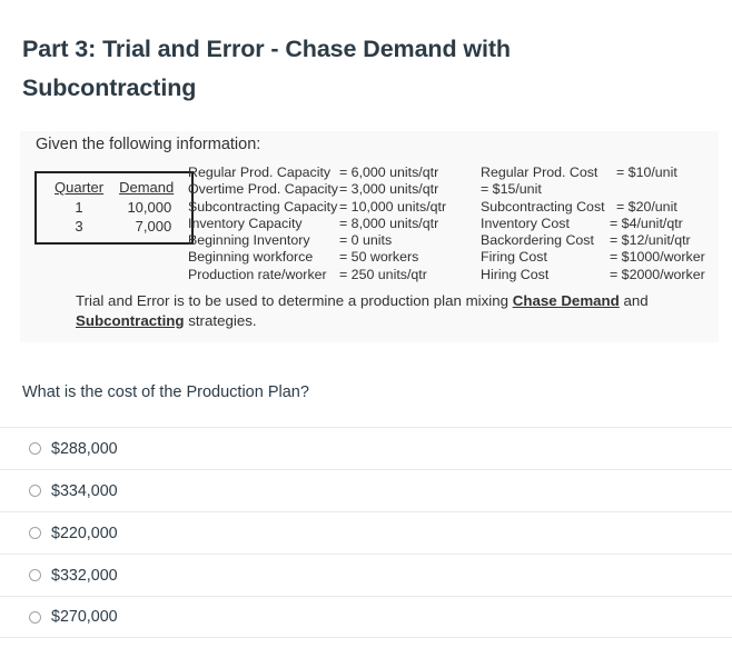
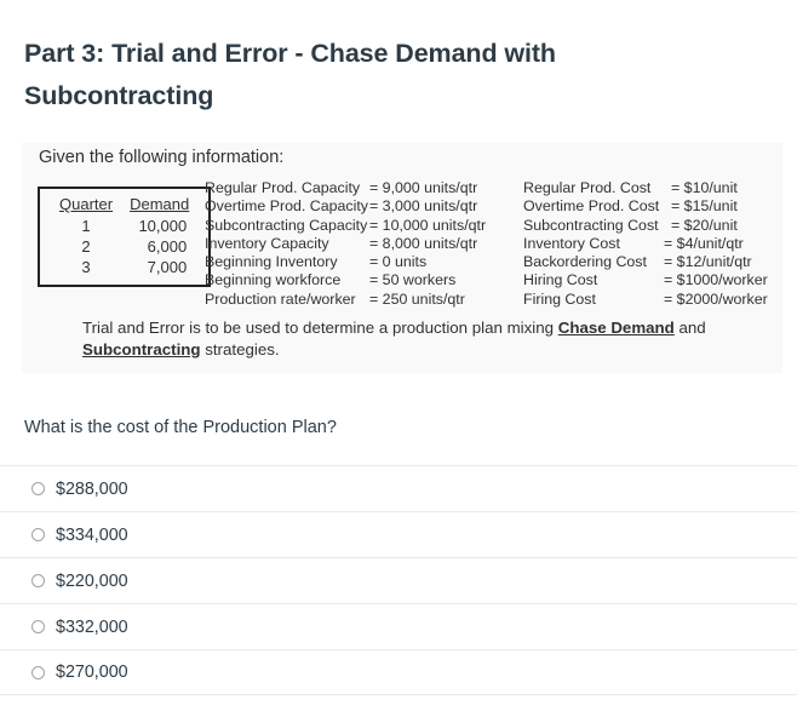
  Part 3: Trial and Error - Chase Demand with Subcontracting
  Given the following information:
  Quarter	Demand
  1	10,000
+ 2	6,000
  3	7,000
  Regular Prod. Capacity
- = 6,000 units/qtr
+ = 9,000 units/qtr
  Overtime Prod. Capacity
  = 3,000 units/qtr
  Subcontracting Capacity
  = 10,000 units/qtr
  Inventory Capacity
  = 8,000 units/qtr
  Beginning Inventory
  = 0 units
  Beginning workforce
  = 50 workers
  Production rate/worker
  = 250 units/qtr
  Regular Prod. Cost
  = $10/unit
+ Overtime Prod. Cost
  = $15/unit
  Subcontracting Cost
  = $20/unit
  Inventory Cost
  = $4/unit/qtr
  Backordering Cost
  = $12/unit/qtr
- Firing Cost
+ Hiring Cost
  = $1000/worker
- Hiring Cost
+ Firing Cost
  = $2000/worker
  Trial and Error is to be used to determine a production plan mixing Chase Demand and Subcontracting strategies.
  What is the cost of the Production Plan?
  $288,000
  $334,000
  $220,000
  $332,000
  $270,000
